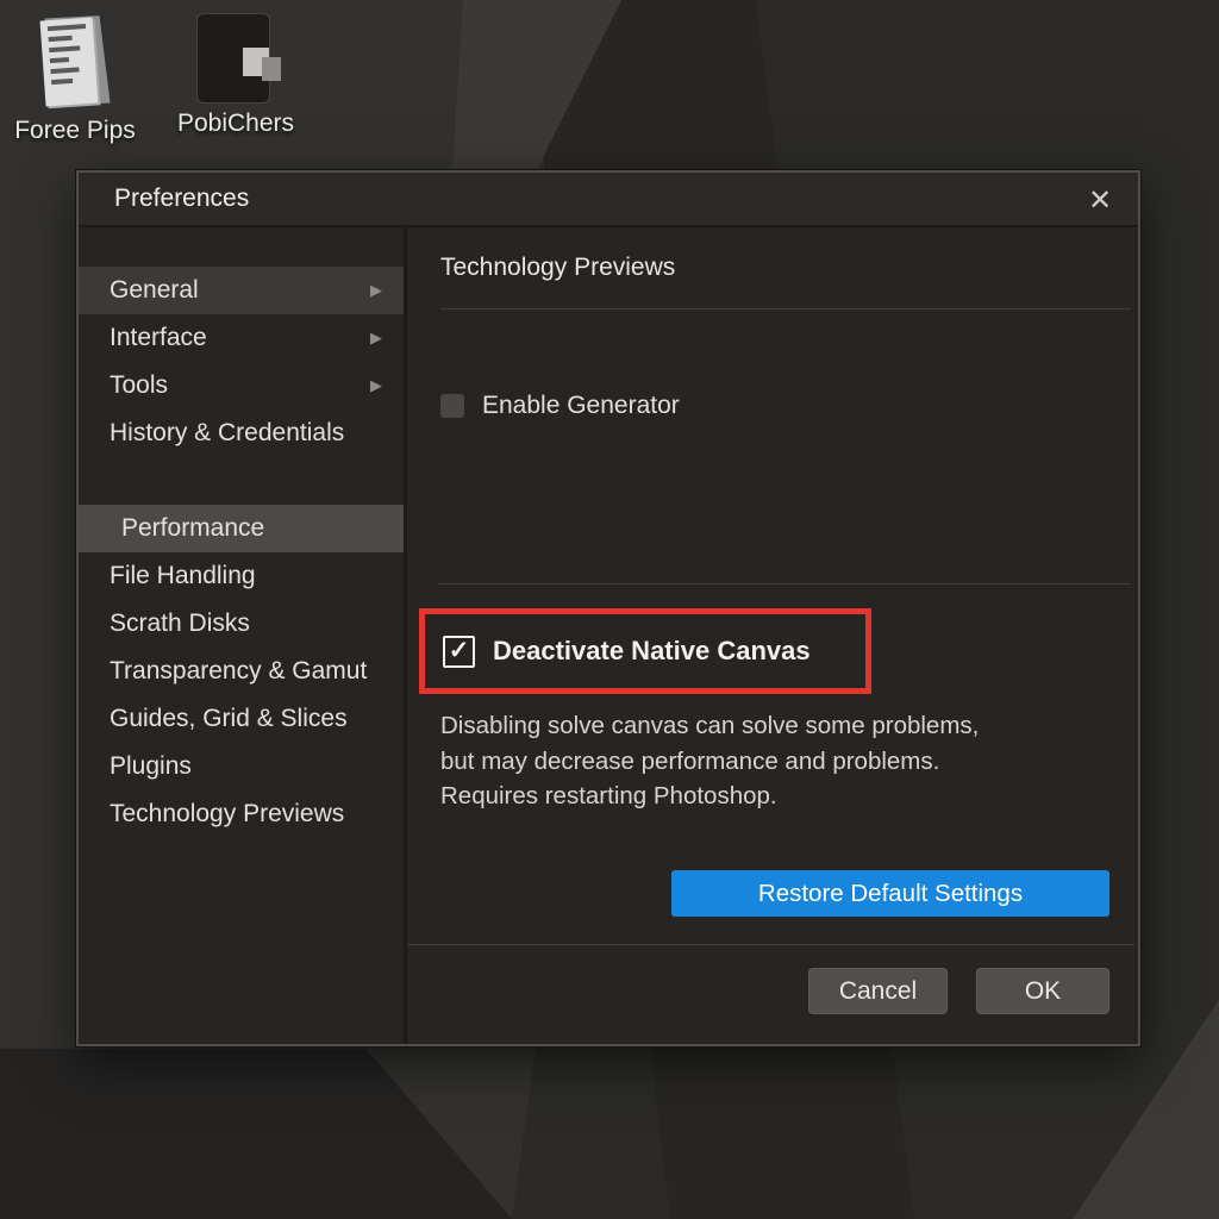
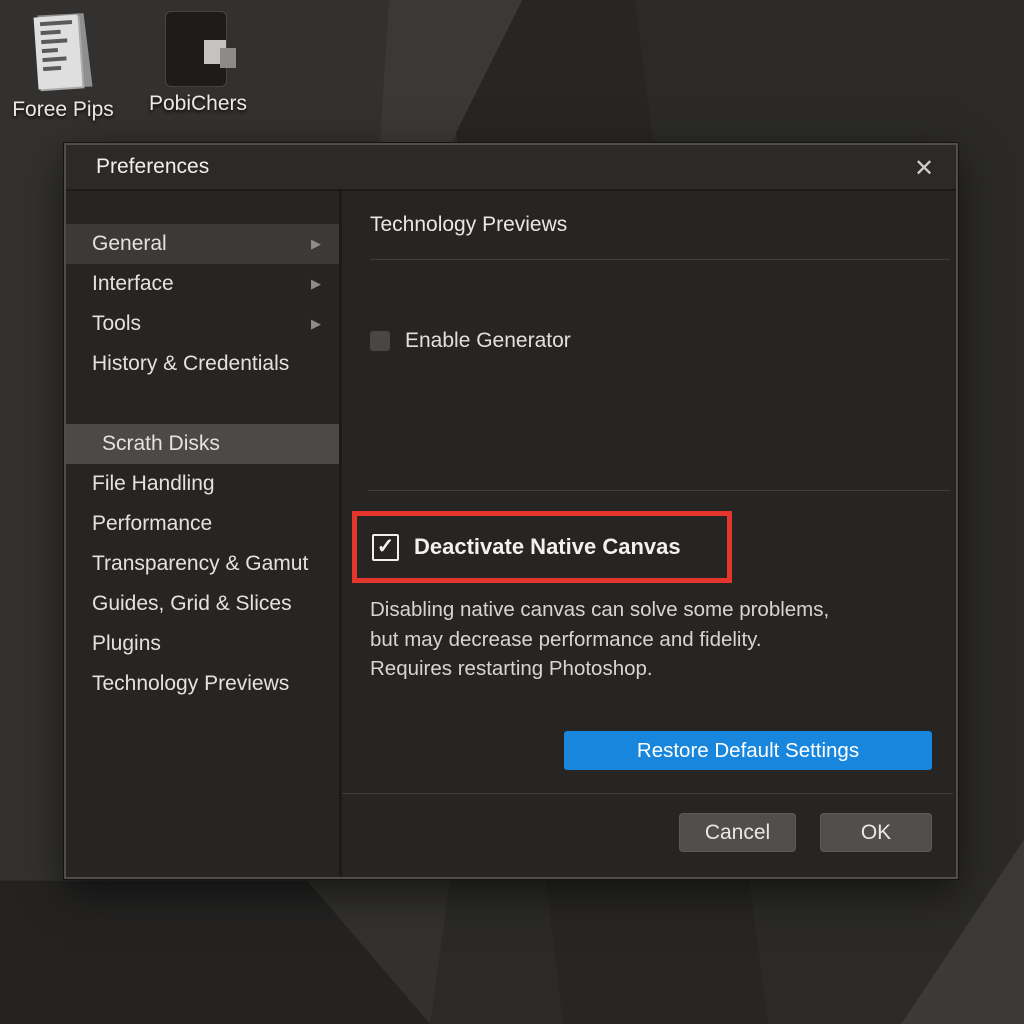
  Foree Pips
  PobiChers
  Preferences
  ✕
  General
  ▶
  Interface
  ▶
  Tools
  ▶
  History & Credentials
- Performance
+ Scrath Disks
  File Handling
- Scrath Disks
+ Performance
  Transparency & Gamut
  Guides, Grid & Slices
  Plugins
  Technology Previews
  Technology Previews
  Enable Generator
  ✓
  Deactivate Native Canvas
- Disabling solve canvas can solve some problems,
+ Disabling native canvas can solve some problems,
- but may decrease performance and problems.
+ but may decrease performance and fidelity.
  Requires restarting Photoshop.
  Restore Default Settings
  Cancel
  OK
